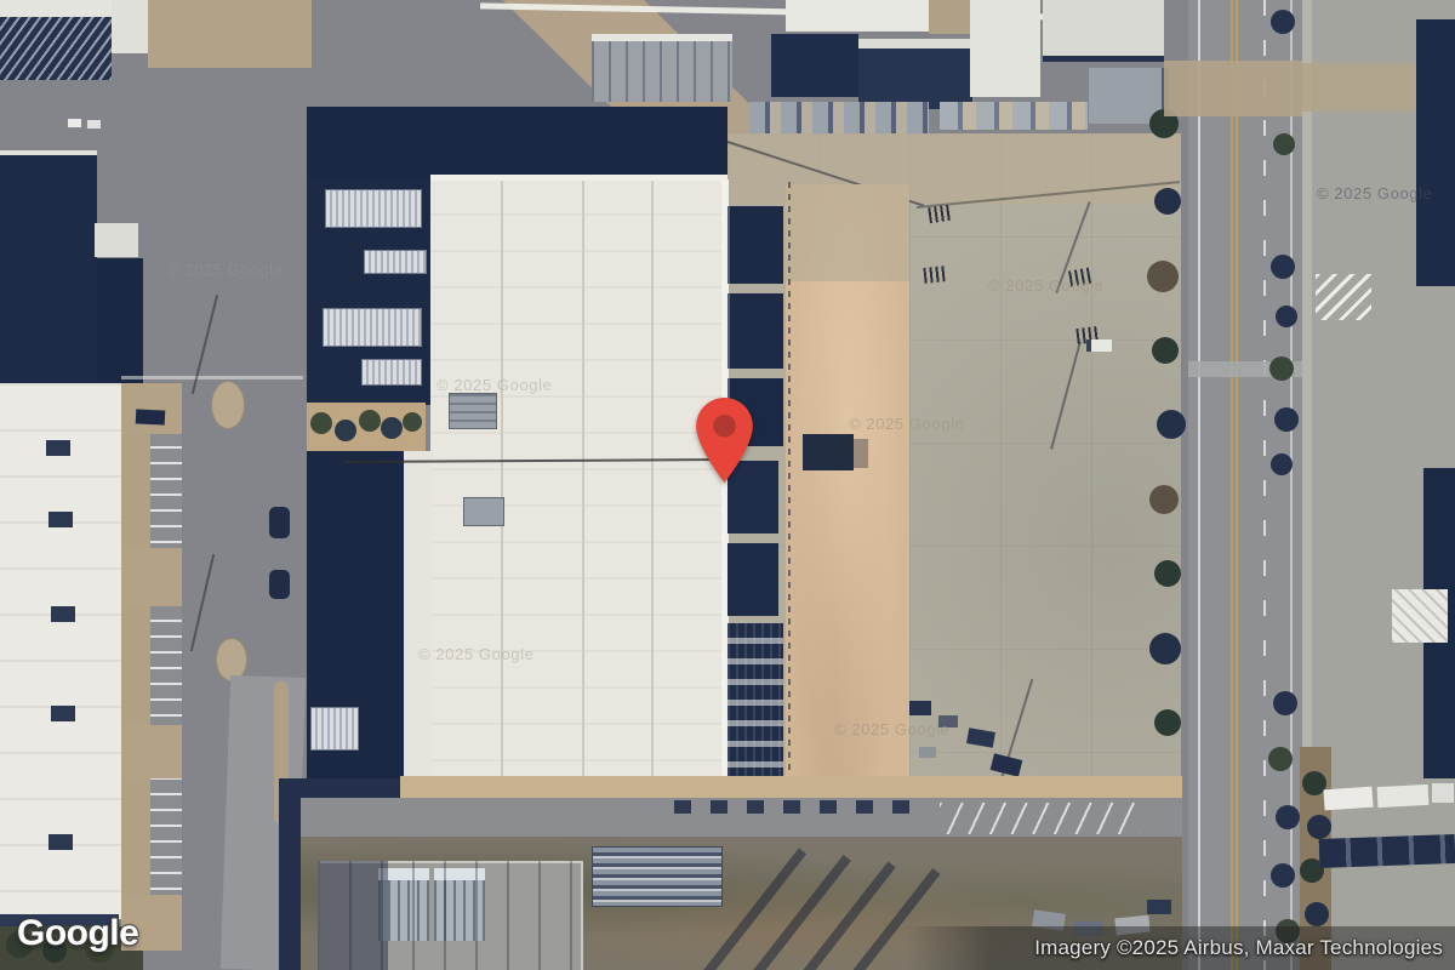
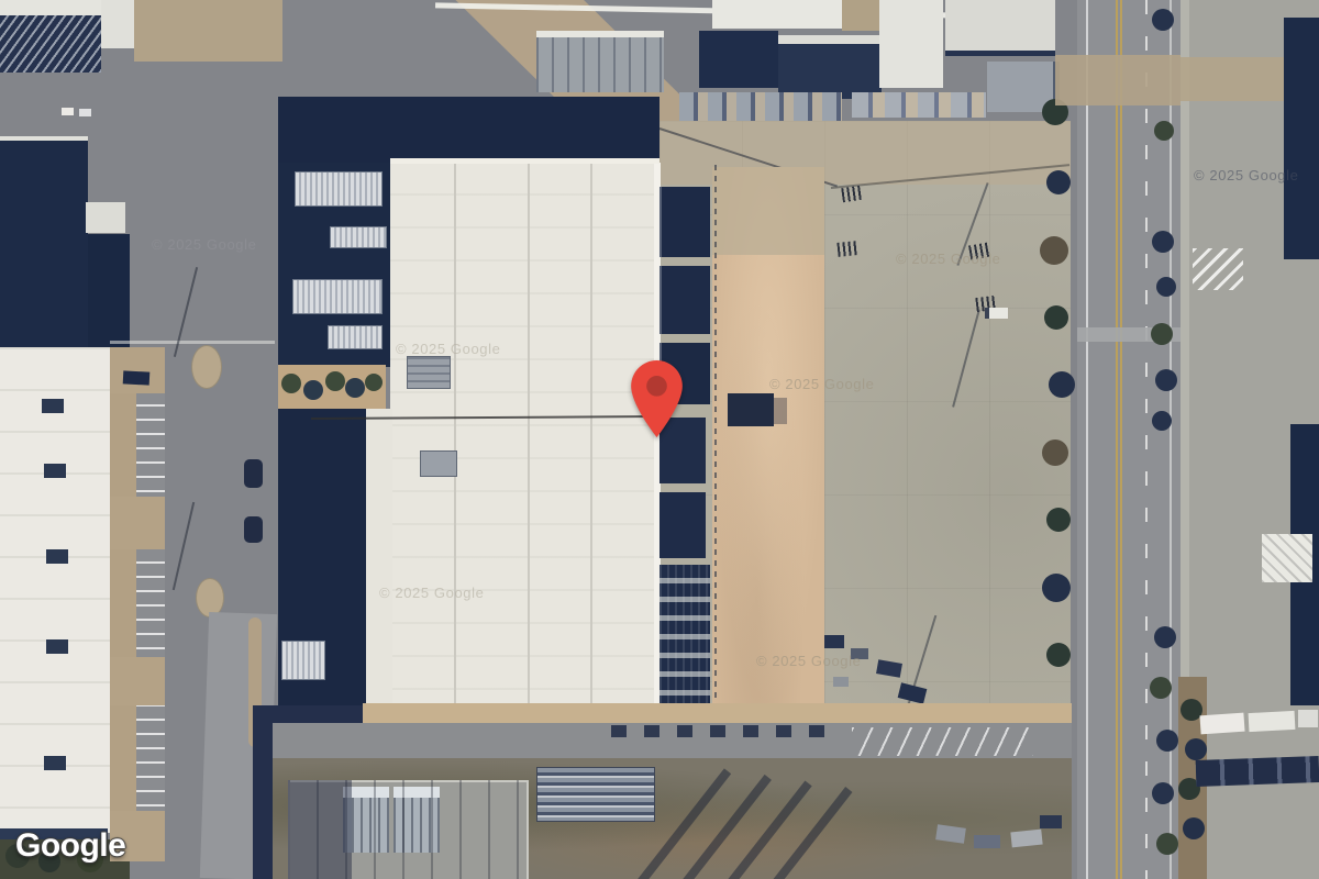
  © 2025 Google
  © 2025 Google
  © 2025 Google
  © 2025 Google
  © 2025 Google
  © 2025 Google
- Imagery ©2025 Airbus, Maxar Technologies
  Google
